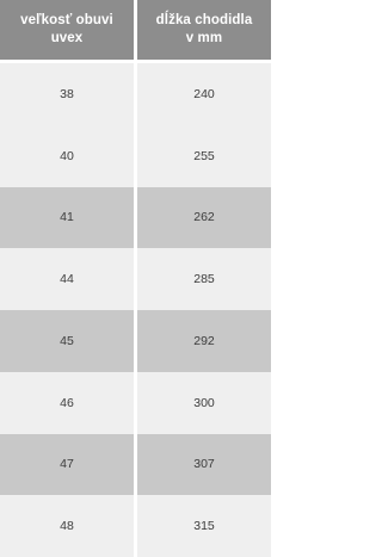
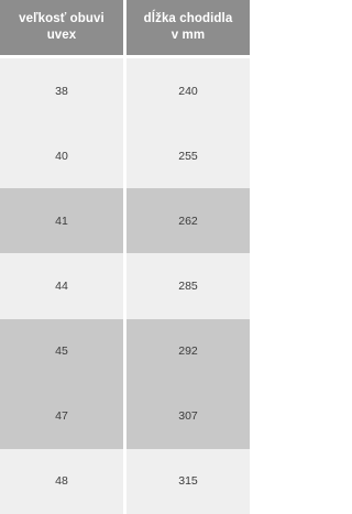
  veľkosť obuvi uvex		dĺžka chodidla v mm
  38		240
  40		255
  41		262
  44		285
  45		292
- 46		300
  47		307
  48		315
